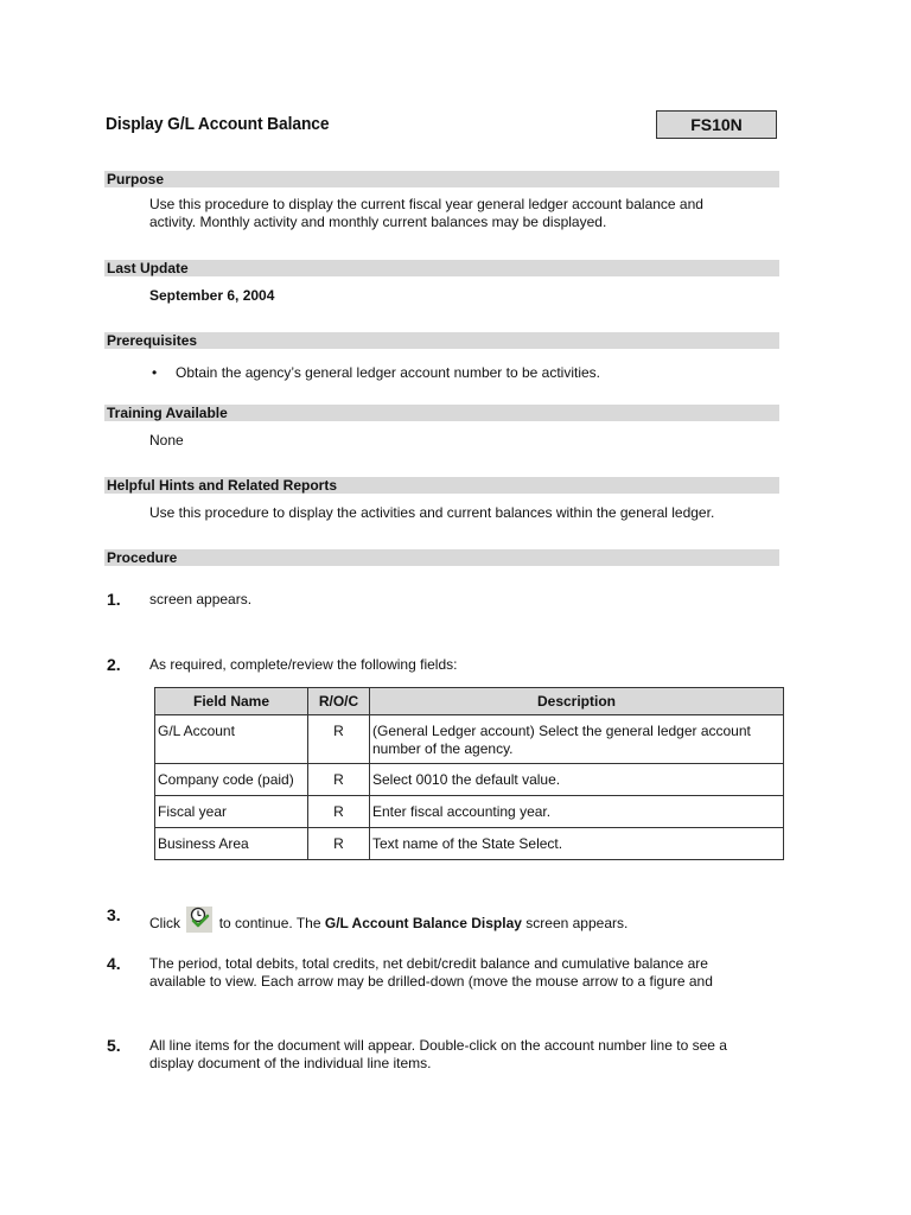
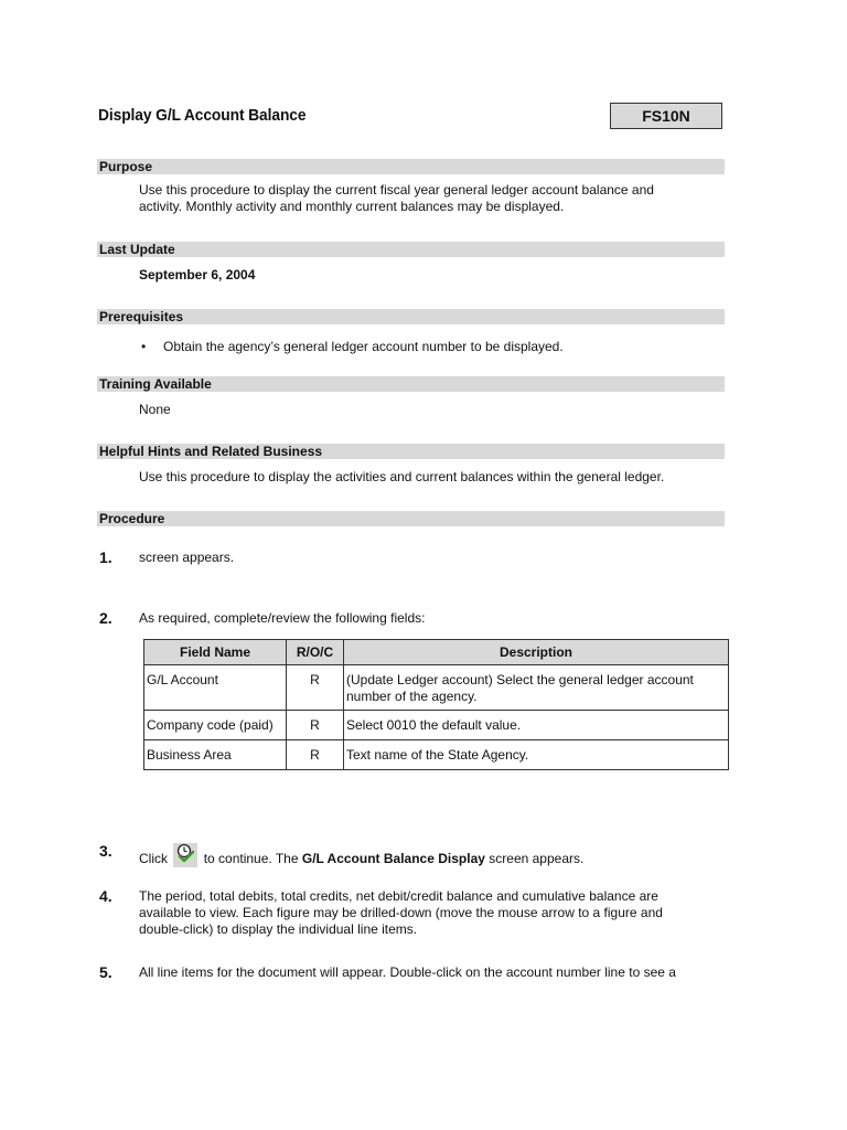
  Display G/L Account Balance
  FS10N
  Purpose
  Use this procedure to display the current fiscal year general ledger account balance and
  activity. Monthly activity and monthly current balances may be displayed.
  Last Update
  September 6, 2004
  Prerequisites
  •
- Obtain the agency’s general ledger account number to be activities.
+ Obtain the agency’s general ledger account number to be displayed.
  Training Available
  None
- Helpful Hints and Related Reports
+ Helpful Hints and Related Business
  Use this procedure to display the activities and current balances within the general ledger.
  Procedure
  1.
  screen appears.
  2.
  As required, complete/review the following fields:
  Field Name	R/O/C	Description
- G/L Account	R	(General Ledger account) Select the general ledger account number of the agency.
+ G/L Account	R	(Update Ledger account) Select the general ledger account number of the agency.
  Company code (paid)	R	Select 0010 the default value.
- Fiscal year	R	Enter fiscal accounting year.
- Business Area	R	Text name of the State Select.
+ Business Area	R	Text name of the State Agency.
  3.
  Click to continue. The G/L Account Balance Display screen appears.
  4.
  The period, total debits, total credits, net debit/credit balance and cumulative balance are
- available to view. Each arrow may be drilled-down (move the mouse arrow to a figure and
+ available to view. Each figure may be drilled-down (move the mouse arrow to a figure and
+ double-click) to display the individual line items.
  5.
  All line items for the document will appear. Double-click on the account number line to see a
- display document of the individual line items.
